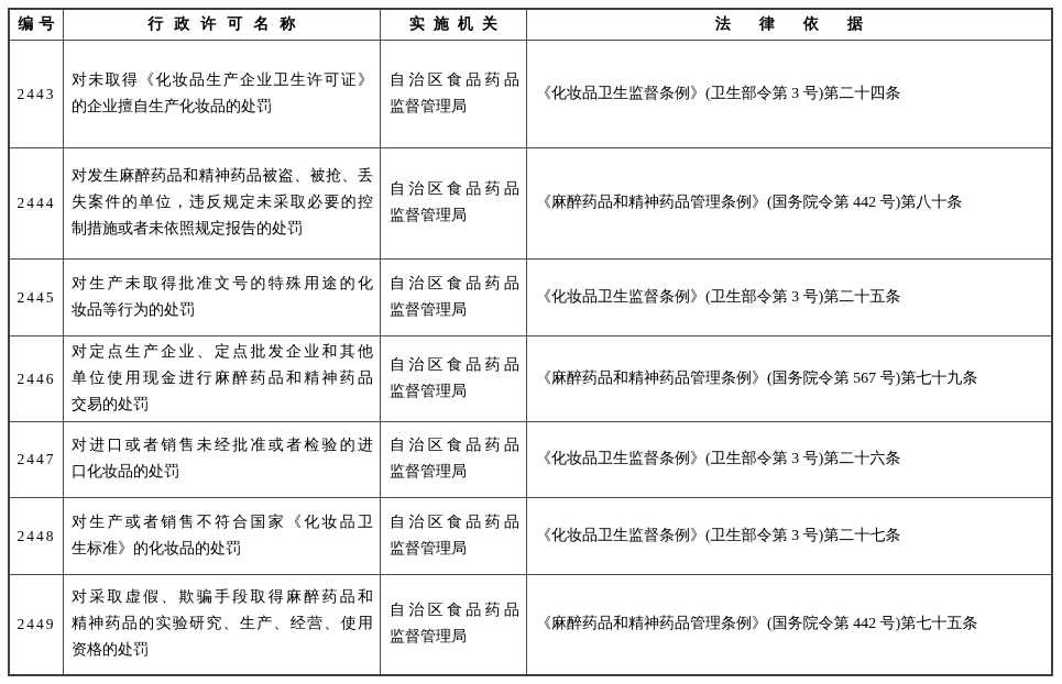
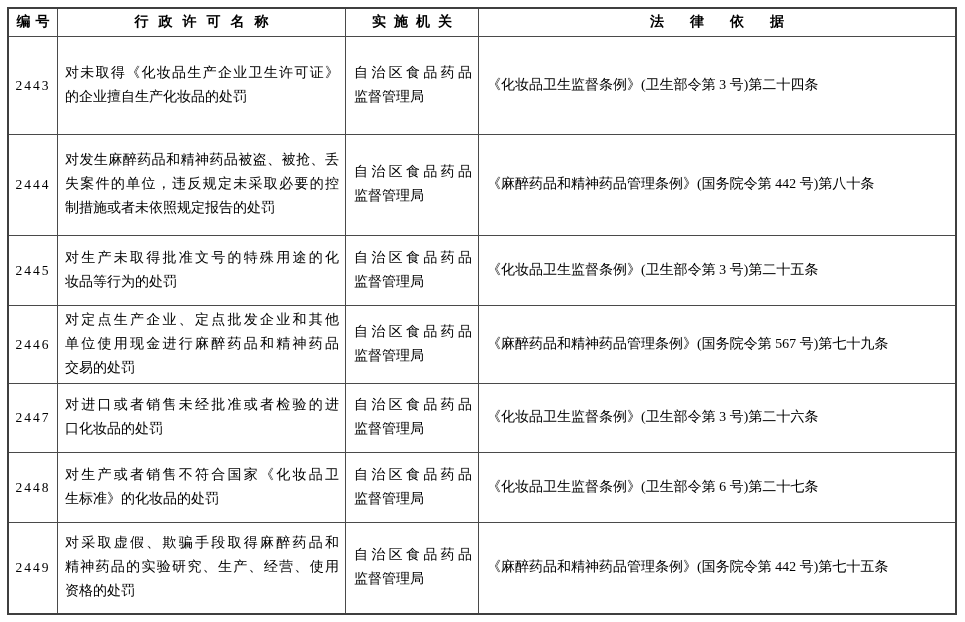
  编号
  行政许可名称
  实施机关
  法律依据
  2443
  对未取得《化妆品生产企业卫生许可证》
  的企业擅自生产化妆品的处罚
  自治区食品药品
  监督管理局
  《化妆品卫生监督条例》(卫生部令第 3 号)第二十四条
  2444
  对发生麻醉药品和精神药品被盗、被抢、丢
  失案件的单位，违反规定未采取必要的控
  制措施或者未依照规定报告的处罚
  自治区食品药品
  监督管理局
  《麻醉药品和精神药品管理条例》(国务院令第 442 号)第八十条
  2445
  对生产未取得批准文号的特殊用途的化
  妆品等行为的处罚
  自治区食品药品
  监督管理局
  《化妆品卫生监督条例》(卫生部令第 3 号)第二十五条
  2446
  对定点生产企业、定点批发企业和其他
  单位使用现金进行麻醉药品和精神药品
  交易的处罚
  自治区食品药品
  监督管理局
  《麻醉药品和精神药品管理条例》(国务院令第 567 号)第七十九条
  2447
  对进口或者销售未经批准或者检验的进
  口化妆品的处罚
  自治区食品药品
  监督管理局
  《化妆品卫生监督条例》(卫生部令第 3 号)第二十六条
  2448
  对生产或者销售不符合国家《化妆品卫
  生标准》的化妆品的处罚
  自治区食品药品
  监督管理局
- 《化妆品卫生监督条例》(卫生部令第 3 号)第二十七条
+ 《化妆品卫生监督条例》(卫生部令第 6 号)第二十七条
  2449
  对采取虚假、欺骗手段取得麻醉药品和
  精神药品的实验研究、生产、经营、使用
  资格的处罚
  自治区食品药品
  监督管理局
  《麻醉药品和精神药品管理条例》(国务院令第 442 号)第七十五条
